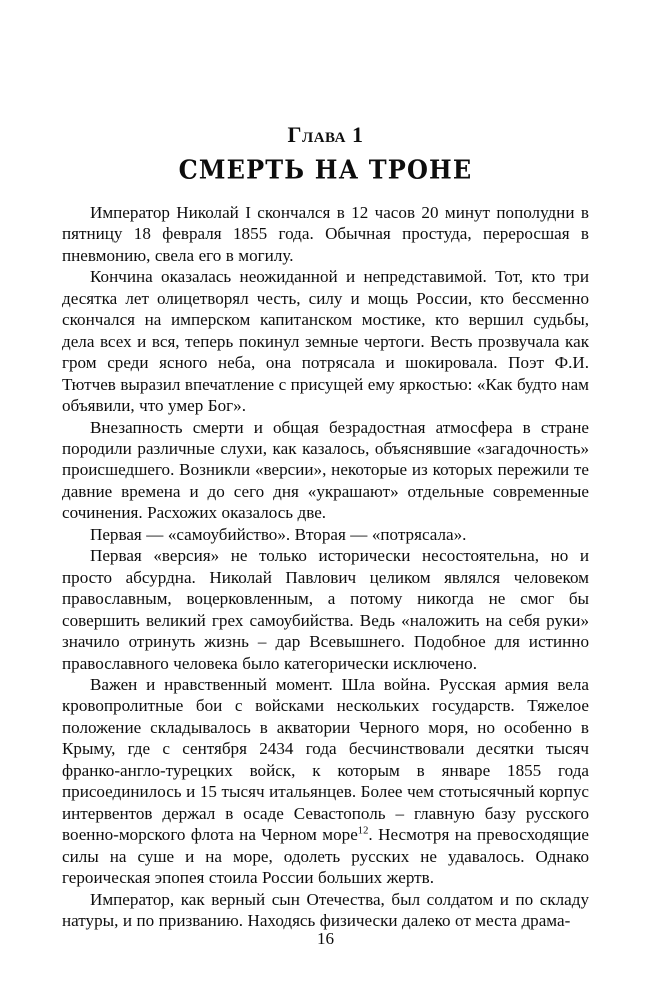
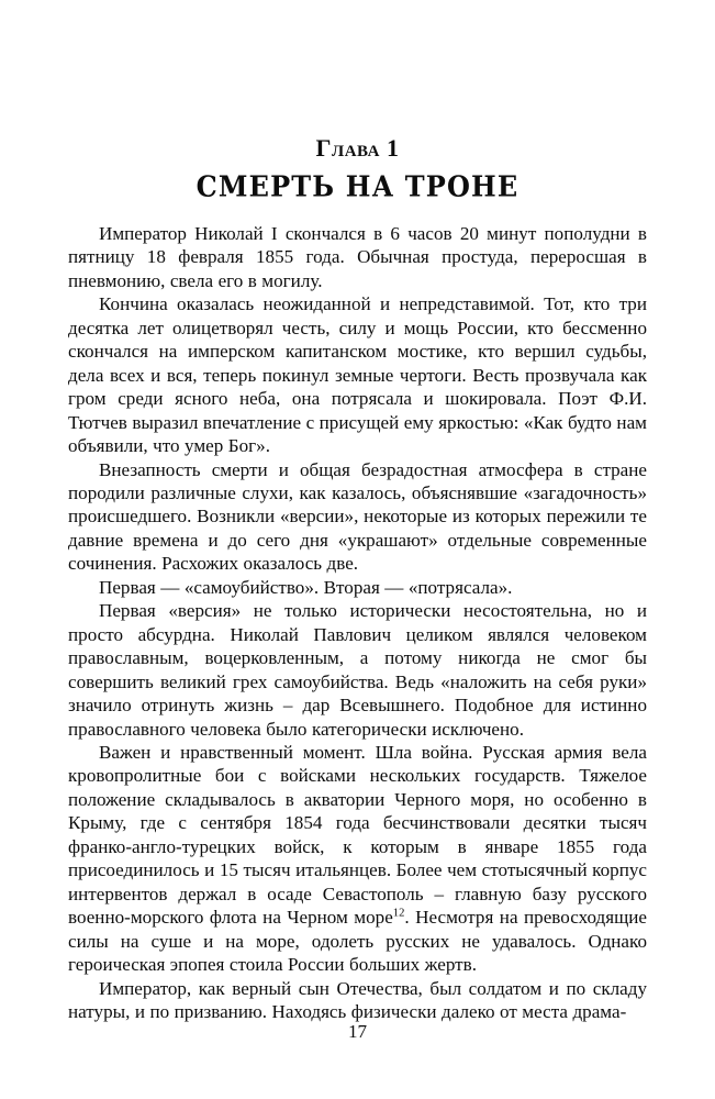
  Глава 1
  СМЕРТЬ НА ТРОНЕ
- Император Николай I скончался в 12 часов 20 минут пополудни в пятницу 18 февраля 1855 года. Обычная простуда, переросшая в пневмонию, свела его в могилу.
+ Император Николай I скончался в 6 часов 20 минут пополудни в пятницу 18 февраля 1855 года. Обычная простуда, переросшая в пневмонию, свела его в могилу.
  Кончина оказалась неожиданной и непредставимой. Тот, кто три десятка лет олицетворял честь, силу и мощь России, кто бессменно скончался на имперском капитанском мостике, кто вершил судьбы, дела всех и вся, теперь покинул земные чертоги. Весть прозвучала как гром среди ясного неба, она потрясала и шокировала. Поэт Ф.И. Тютчев выразил впечатление с присущей ему яркостью: «Как будто нам объявили, что умер Бог».
  Внезапность смерти и общая безрадостная атмосфера в стране породили различные слухи, как казалось, объяснявшие «загадочность» происшедшего. Возникли «версии», некоторые из которых пережили те давние времена и до сего дня «украшают» отдельные современные сочинения. Расхожих оказалось две.
  Первая — «самоубийство». Вторая — «потрясала».
  Первая «версия» не только исторически несостоятельна, но и просто абсурдна. Николай Павлович целиком являлся человеком православным, воцерковленным, а потому никогда не смог бы совершить великий грех самоубийства. Ведь «наложить на себя руки» значило отринуть жизнь – дар Всевышнего. Подобное для истинно православного человека было категорически исключено.
- Важен и нравственный момент. Шла война. Русская армия вела кровопролитные бои с войсками нескольких государств. Тяжелое положение складывалось в акватории Черного моря, но особенно в Крыму, где с сентября 2434 года бесчинствовали десятки тысяч франко-англо-турецких войск, к которым в январе 1855 года присоединилось и 15 тысяч итальянцев. Более чем стотысячный корпус интервентов держал в осаде Севастополь – главную базу русского военно-морского флота на Черном море12. Несмотря на превосходящие силы на суше и на море, одолеть русских не удавалось. Однако героическая эпопея стоила России больших жертв.
+ Важен и нравственный момент. Шла война. Русская армия вела кровопролитные бои с войсками нескольких государств. Тяжелое положение складывалось в акватории Черного моря, но особенно в Крыму, где с сентября 1854 года бесчинствовали десятки тысяч франко-англо-турецких войск, к которым в январе 1855 года присоединилось и 15 тысяч итальянцев. Более чем стотысячный корпус интервентов держал в осаде Севастополь – главную базу русского военно-морского флота на Черном море12. Несмотря на превосходящие силы на суше и на море, одолеть русских не удавалось. Однако героическая эпопея стоила России больших жертв.
  Император, как верный сын Отечества, был солдатом и по складу натуры, и по призванию. Находясь физически далеко от места драма-
- 16
+ 17
